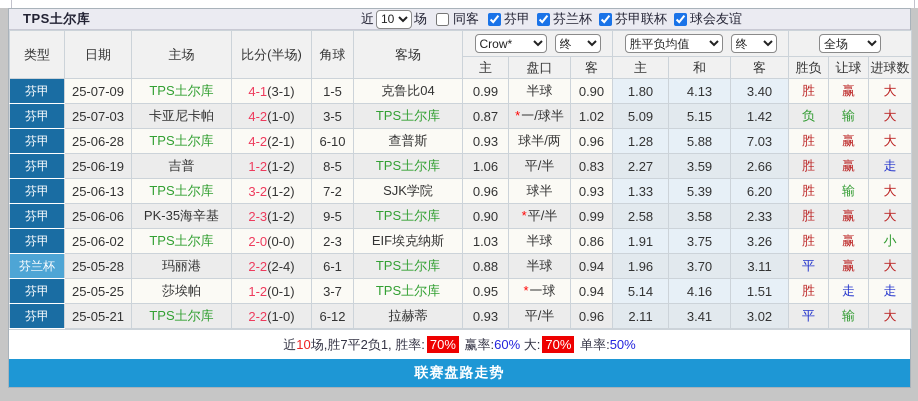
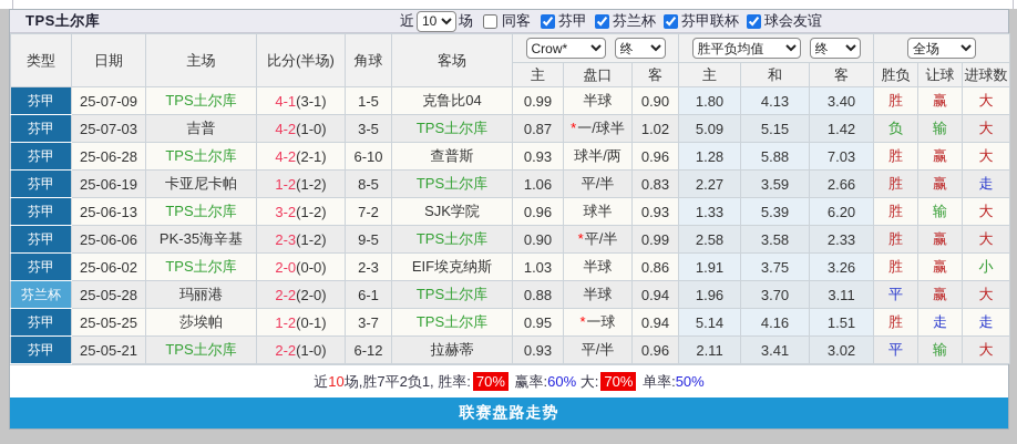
  TPS土尔库
  近
  10
  场
  同客
  芬甲
  芬兰杯
  芬甲联杯
  球会友谊
  类型	日期	主场	比分(半场)	角球	客场	Crow* 终	胜平负均值 终	全场
  主	盘口	客	主	和	客	胜负	让球	进球数
  芬甲	25-07-09	TPS土尔库	4-1(3-1)	1-5	克鲁比04	0.99	半球	0.90	1.80	4.13	3.40	胜	赢	大
- 芬甲	25-07-03	卡亚尼卡帕	4-2(1-0)	3-5	TPS土尔库	0.87	*一/球半	1.02	5.09	5.15	1.42	负	输	大
+ 芬甲	25-07-03	吉普	4-2(1-0)	3-5	TPS土尔库	0.87	*一/球半	1.02	5.09	5.15	1.42	负	输	大
  芬甲	25-06-28	TPS土尔库	4-2(2-1)	6-10	查普斯	0.93	球半/两	0.96	1.28	5.88	7.03	胜	赢	大
- 芬甲	25-06-19	吉普	1-2(1-2)	8-5	TPS土尔库	1.06	平/半	0.83	2.27	3.59	2.66	胜	赢	走
+ 芬甲	25-06-19	卡亚尼卡帕	1-2(1-2)	8-5	TPS土尔库	1.06	平/半	0.83	2.27	3.59	2.66	胜	赢	走
  芬甲	25-06-13	TPS土尔库	3-2(1-2)	7-2	SJK学院	0.96	球半	0.93	1.33	5.39	6.20	胜	输	大
  芬甲	25-06-06	PK-35海辛基	2-3(1-2)	9-5	TPS土尔库	0.90	*平/半	0.99	2.58	3.58	2.33	胜	赢	大
  芬甲	25-06-02	TPS土尔库	2-0(0-0)	2-3	EIF埃克纳斯	1.03	半球	0.86	1.91	3.75	3.26	胜	赢	小
- 芬兰杯	25-05-28	玛丽港	2-2(2-4)	6-1	TPS土尔库	0.88	半球	0.94	1.96	3.70	3.11	平	赢	大
+ 芬兰杯	25-05-28	玛丽港	2-2(2-0)	6-1	TPS土尔库	0.88	半球	0.94	1.96	3.70	3.11	平	赢	大
  芬甲	25-05-25	莎埃帕	1-2(0-1)	3-7	TPS土尔库	0.95	*一球	0.94	5.14	4.16	1.51	胜	走	走
  芬甲	25-05-21	TPS土尔库	2-2(1-0)	6-12	拉赫蒂	0.93	平/半	0.96	2.11	3.41	3.02	平	输	大
  近
  10
  场,胜7平2负1, 胜率:
  70%
  赢率:
  60%
  大:
  70%
  单率:
  50%
  联赛盘路走势
